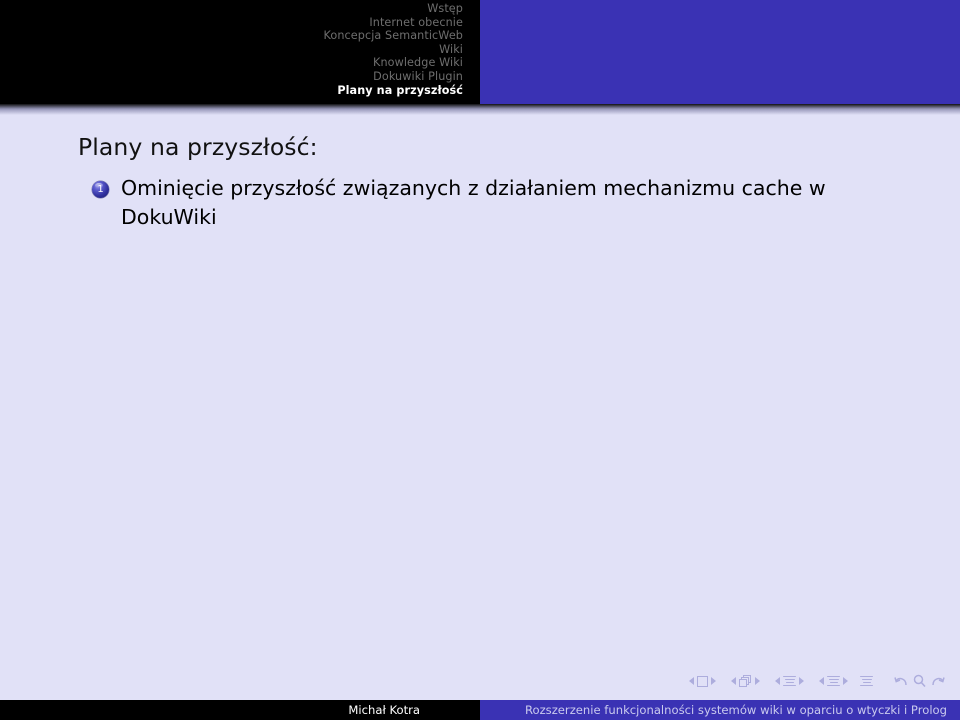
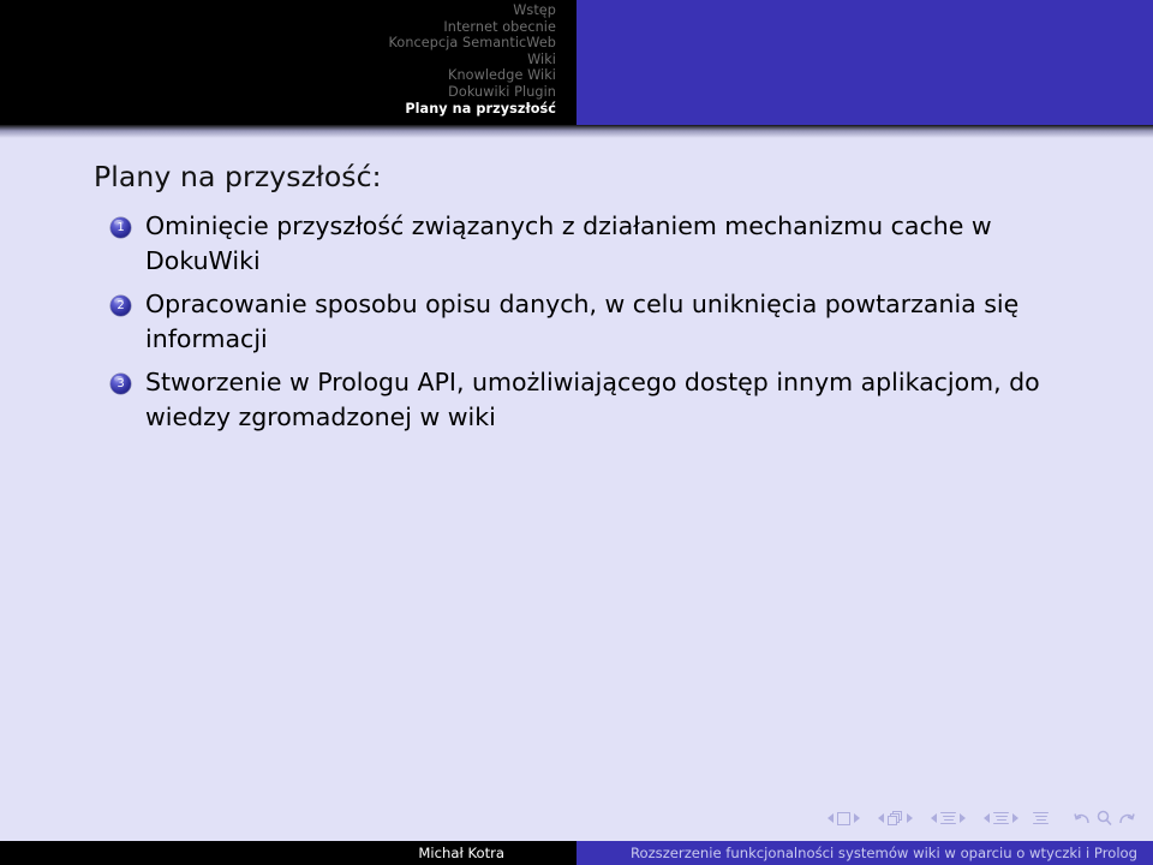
  Wstęp
  Internet obecnie
  Koncepcja SemanticWeb
  Wiki
  Knowledge Wiki
  Dokuwiki Plugin
  Plany na przyszłość
  Plany na przyszłość:
  1
  Ominięcie przyszłość związanych z działaniem mechanizmu cache w DokuWiki
+ 2
+ Opracowanie sposobu opisu danych, w celu uniknięcia powtarzania się informacji
+ 3
+ Stworzenie w Prologu API, umożliwiającego dostęp innym aplikacjom, do wiedzy zgromadzonej w wiki
  Michał Kotra
  Rozszerzenie funkcjonalności systemów wiki w oparciu o wtyczki i Prolog
